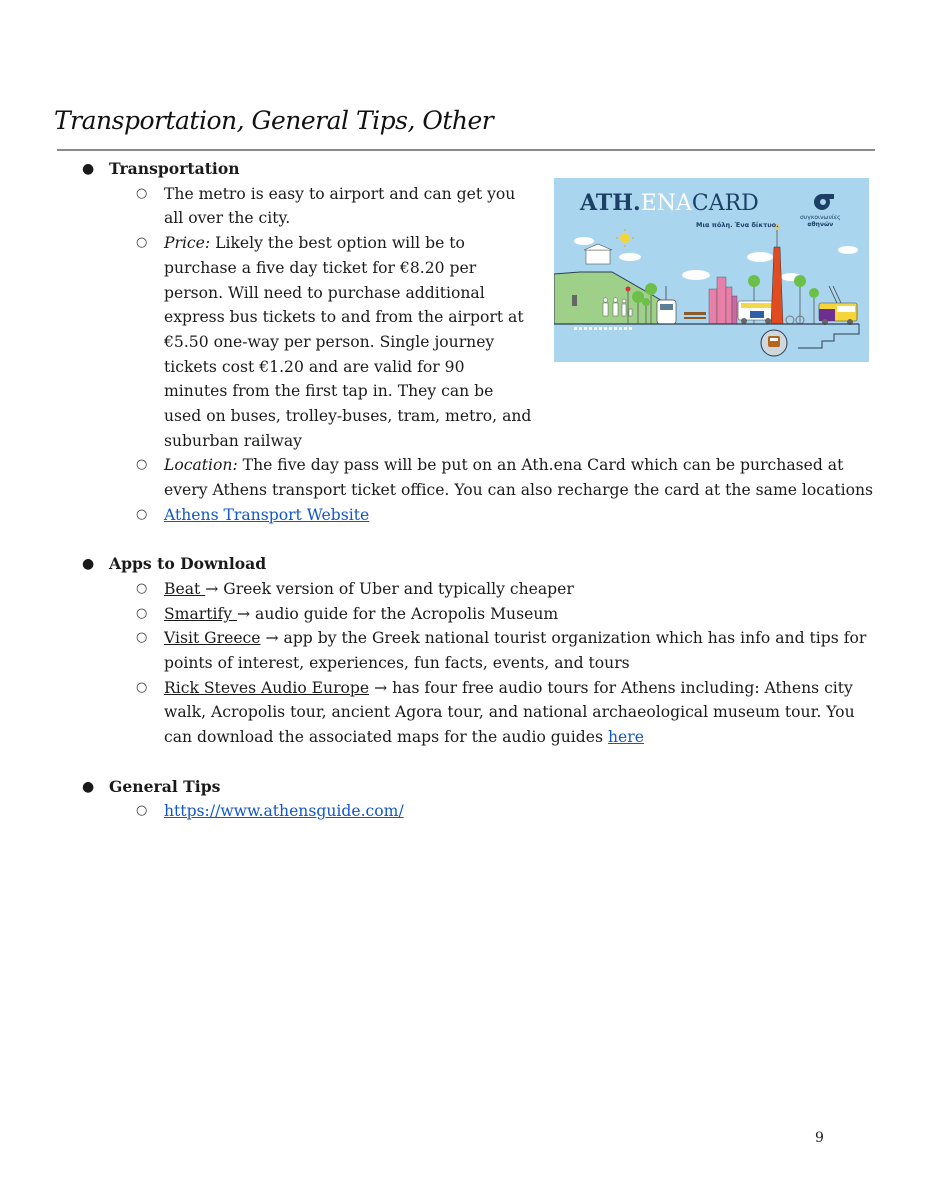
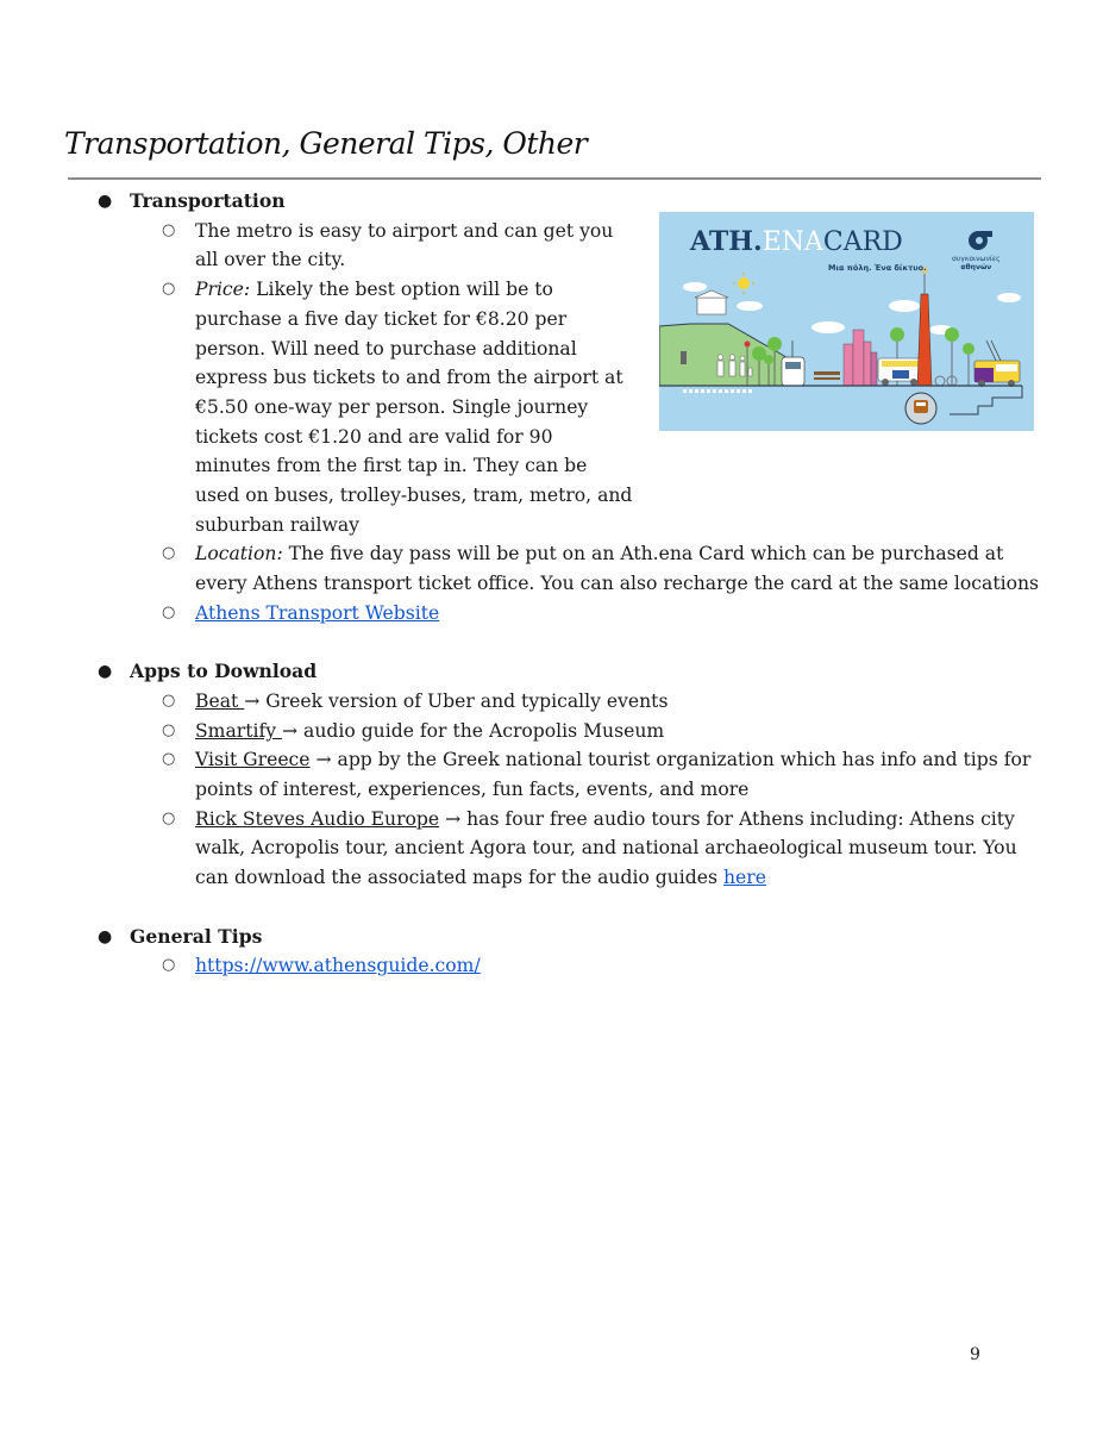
  Transportation, General Tips, Other
  ATH.ENACARD
  Μια πόλη. Ένα δίκτυο.
  ●
  Transportation
  ○
  The metro is easy to airport and can get you all over the city.
  ○
  Price: Likely the best option will be to purchase a five day ticket for €8.20 per person. Will need to purchase additional express bus tickets to and from the airport at €5.50 one-way per person. Single journey tickets cost €1.20 and are valid for 90 minutes from the first tap in. They can be used on buses, trolley-buses, tram, metro, and suburban railway
  ○
  Location: The five day pass will be put on an Ath.ena Card which can be purchased at every Athens transport ticket office. You can also recharge the card at the same locations
  ○
  Athens Transport Website
  ●
  Apps to Download
  ○
- Beat → Greek version of Uber and typically cheaper
+ Beat → Greek version of Uber and typically events
  ○
  Smartify → audio guide for the Acropolis Museum
  ○
- Visit Greece → app by the Greek national tourist organization which has info and tips for points of interest, experiences, fun facts, events, and tours
+ Visit Greece → app by the Greek national tourist organization which has info and tips for points of interest, experiences, fun facts, events, and more
  ○
  Rick Steves Audio Europe → has four free audio tours for Athens including: Athens city walk, Acropolis tour, ancient Agora tour, and national archaeological museum tour. You can download the associated maps for the audio guides here
  ●
  General Tips
  ○
  https://www.athensguide.com/
  9
